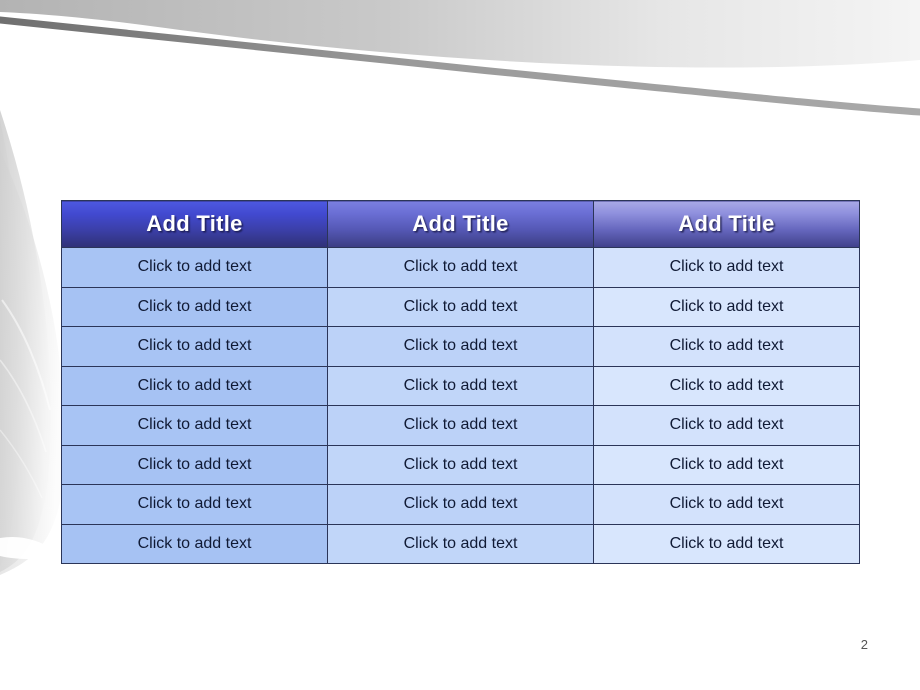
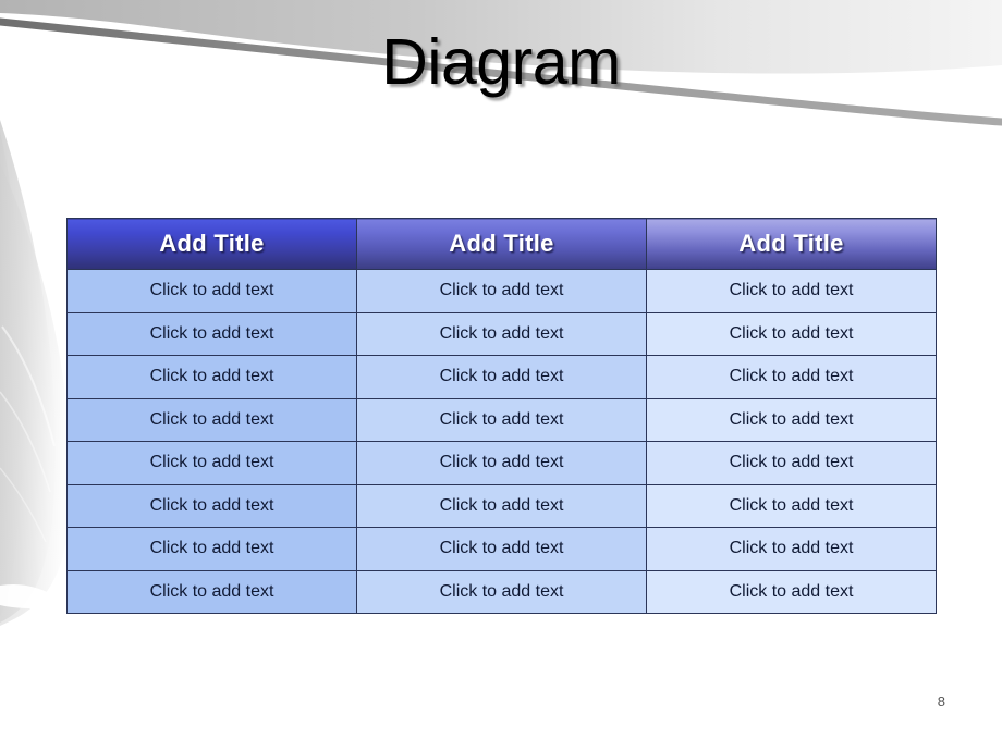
+ Diagram
  Add Title	Add Title	Add Title
  Click to add text	Click to add text	Click to add text
  Click to add text	Click to add text	Click to add text
  Click to add text	Click to add text	Click to add text
  Click to add text	Click to add text	Click to add text
  Click to add text	Click to add text	Click to add text
  Click to add text	Click to add text	Click to add text
  Click to add text	Click to add text	Click to add text
  Click to add text	Click to add text	Click to add text
- 2
+ 8
